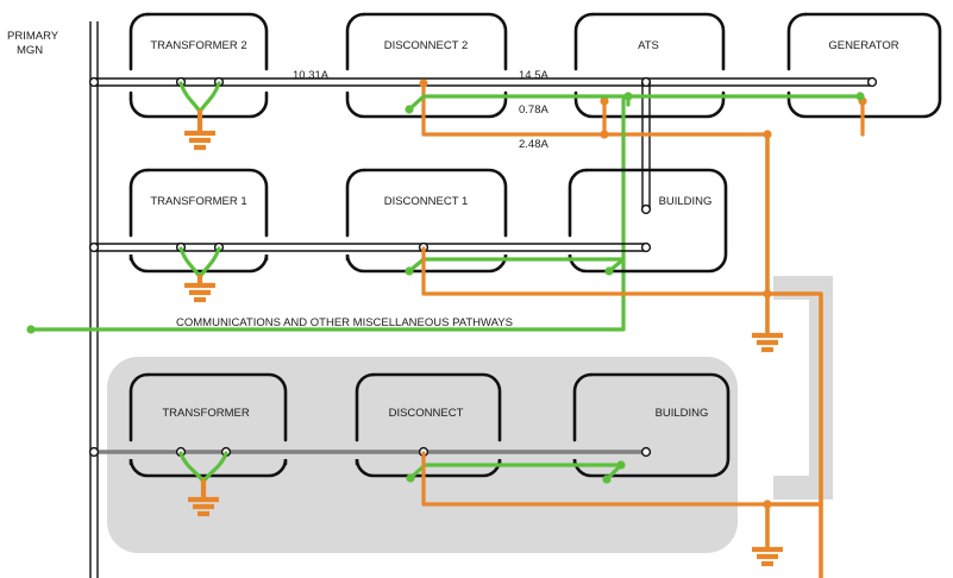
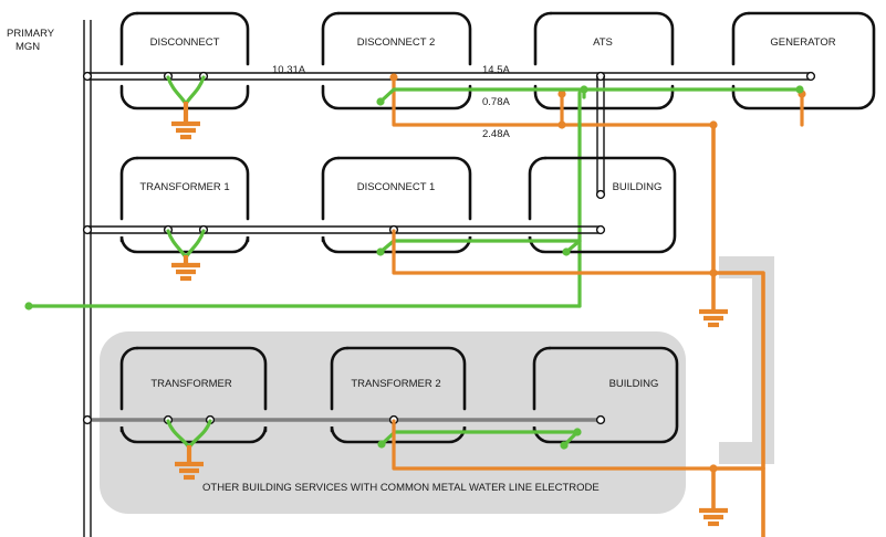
  PRIMARY
  MGN
- TRANSFORMER 2
+ DISCONNECT
  DISCONNECT 2
  ATS
  GENERATOR
  10.31A
  14.5A
  0.78A
  2.48A
  TRANSFORMER 1
  DISCONNECT 1
  BUILDING
- COMMUNICATIONS AND OTHER MISCELLANEOUS PATHWAYS
  TRANSFORMER
- DISCONNECT
+ TRANSFORMER 2
  BUILDING
+ OTHER BUILDING SERVICES WITH COMMON METAL WATER LINE ELECTRODE
